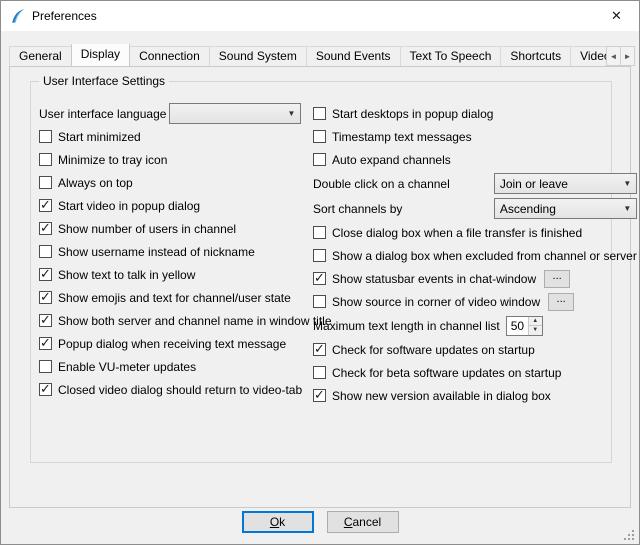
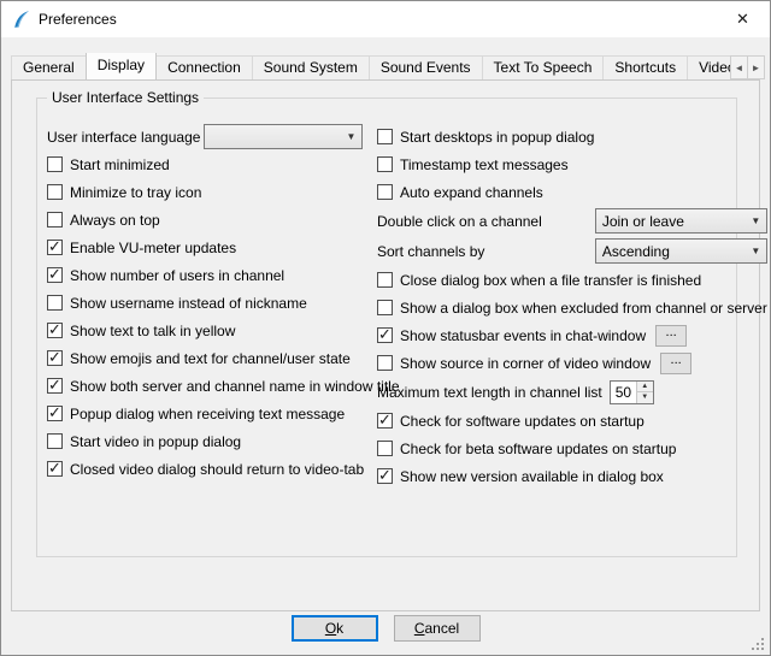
  Preferences
  ✕
  General
  Display
  Connection
  Sound System
  Sound Events
  Text To Speech
  Shortcuts
  Vide
  ◄
  ►
  User Interface Settings
  User interface language
  ▼
  Start minimized
  Minimize to tray icon
  Always on top
- Start video in popup dialog
+ Enable VU-meter updates
  Show number of users in channel
  Show username instead of nickname
  Show text to talk in yellow
  Show emojis and text for channel/user state
  Show both server and channel name in window title
  Popup dialog when receiving text message
- Enable VU-meter updates
+ Start video in popup dialog
  Closed video dialog should return to video-tab
  Start desktops in popup dialog
  Timestamp text messages
  Auto expand channels
  Double click on a channel
  Join or leave
  ▼
  Sort channels by
  Ascending
  ▼
  Close dialog box when a file transfer is finished
  Show a dialog box when excluded from channel or server
  Show statusbar events in chat-window
  ...
  Show source in corner of video window
  ...
  Maximum text length in channel list
  50
  Check for software updates on startup
  Check for beta software updates on startup
  Show new version available in dialog box
  Ok
  Cancel
